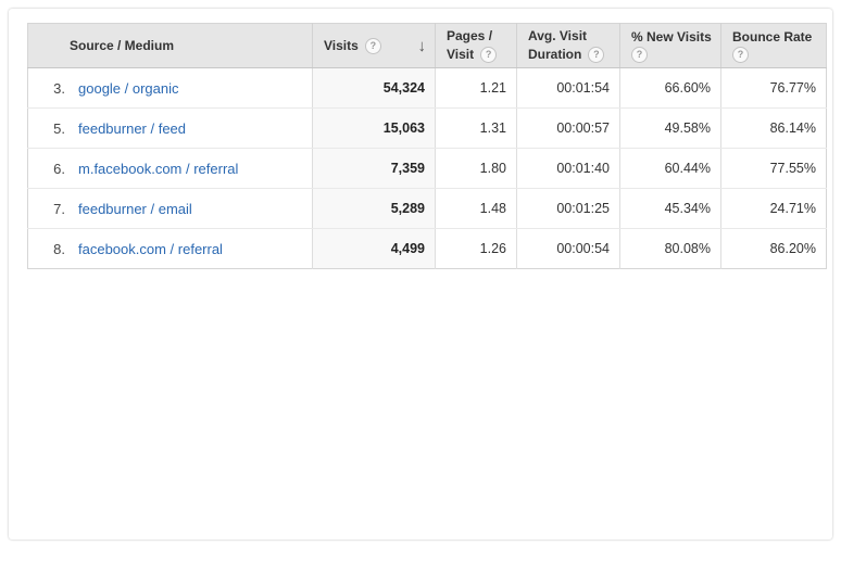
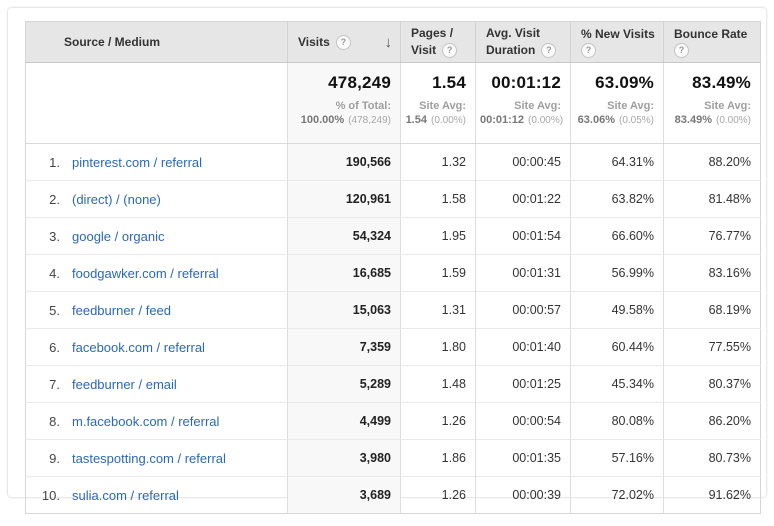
  Source / Medium	Visits ? ↓	Pages / Visit ?	Avg. Visit Duration ?	% New Visits ?	Bounce Rate ?
+ 	478,249 % of Total: 100.00% (478,249)	1.54 Site Avg: 1.54 (0.00%)	00:01:12 Site Avg: 00:01:12 (0.00%)	63.09% Site Avg: 63.06% (0.05%)	83.49% Site Avg: 83.49% (0.00%)
+ 1. pinterest.com / referral	190,566	1.32	00:00:45	64.31%	88.20%
+ 2. (direct) / (none)	120,961	1.58	00:01:22	63.82%	81.48%
- 3. google / organic	54,324	1.21	00:01:54	66.60%	76.77%
+ 3. google / organic	54,324	1.95	00:01:54	66.60%	76.77%
+ 4. foodgawker.com / referral	16,685	1.59	00:01:31	56.99%	83.16%
- 5. feedburner / feed	15,063	1.31	00:00:57	49.58%	86.14%
+ 5. feedburner / feed	15,063	1.31	00:00:57	49.58%	68.19%
- 6. m.facebook.com / referral	7,359	1.80	00:01:40	60.44%	77.55%
+ 6. facebook.com / referral	7,359	1.80	00:01:40	60.44%	77.55%
- 7. feedburner / email	5,289	1.48	00:01:25	45.34%	24.71%
+ 7. feedburner / email	5,289	1.48	00:01:25	45.34%	80.37%
- 8. facebook.com / referral	4,499	1.26	00:00:54	80.08%	86.20%
+ 8. m.facebook.com / referral	4,499	1.26	00:00:54	80.08%	86.20%
+ 9. tastespotting.com / referral	3,980	1.86	00:01:35	57.16%	80.73%
+ 10. sulia.com / referral	3,689	1.26	00:00:39	72.02%	91.62%
